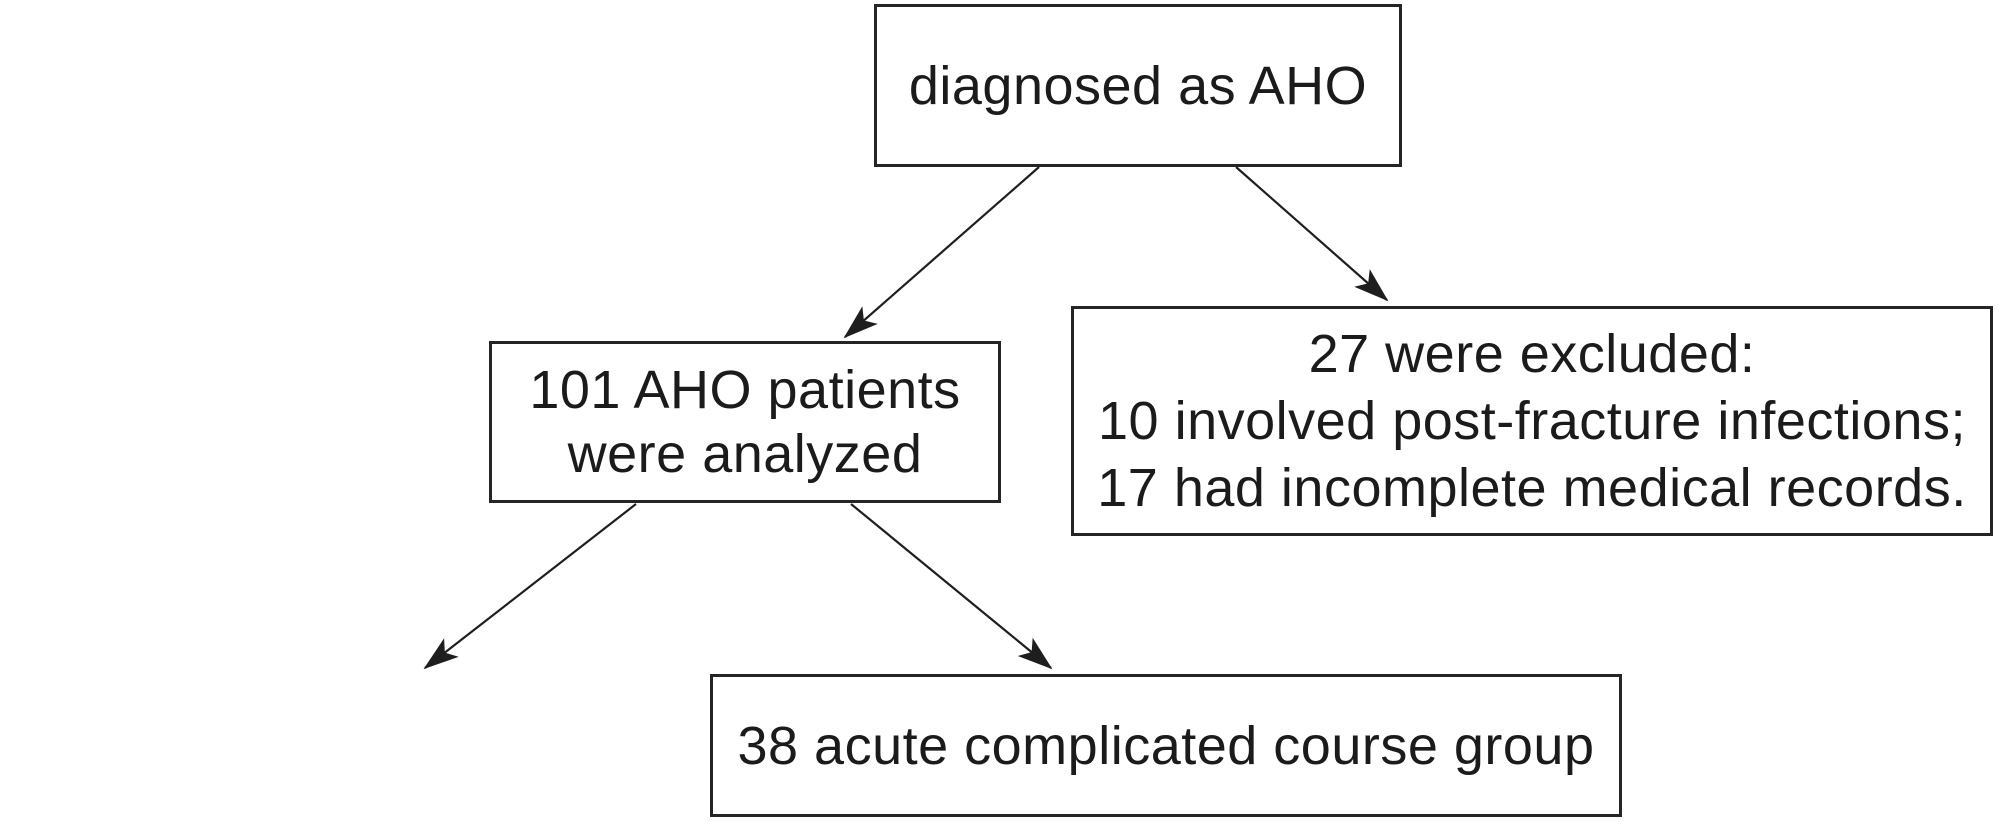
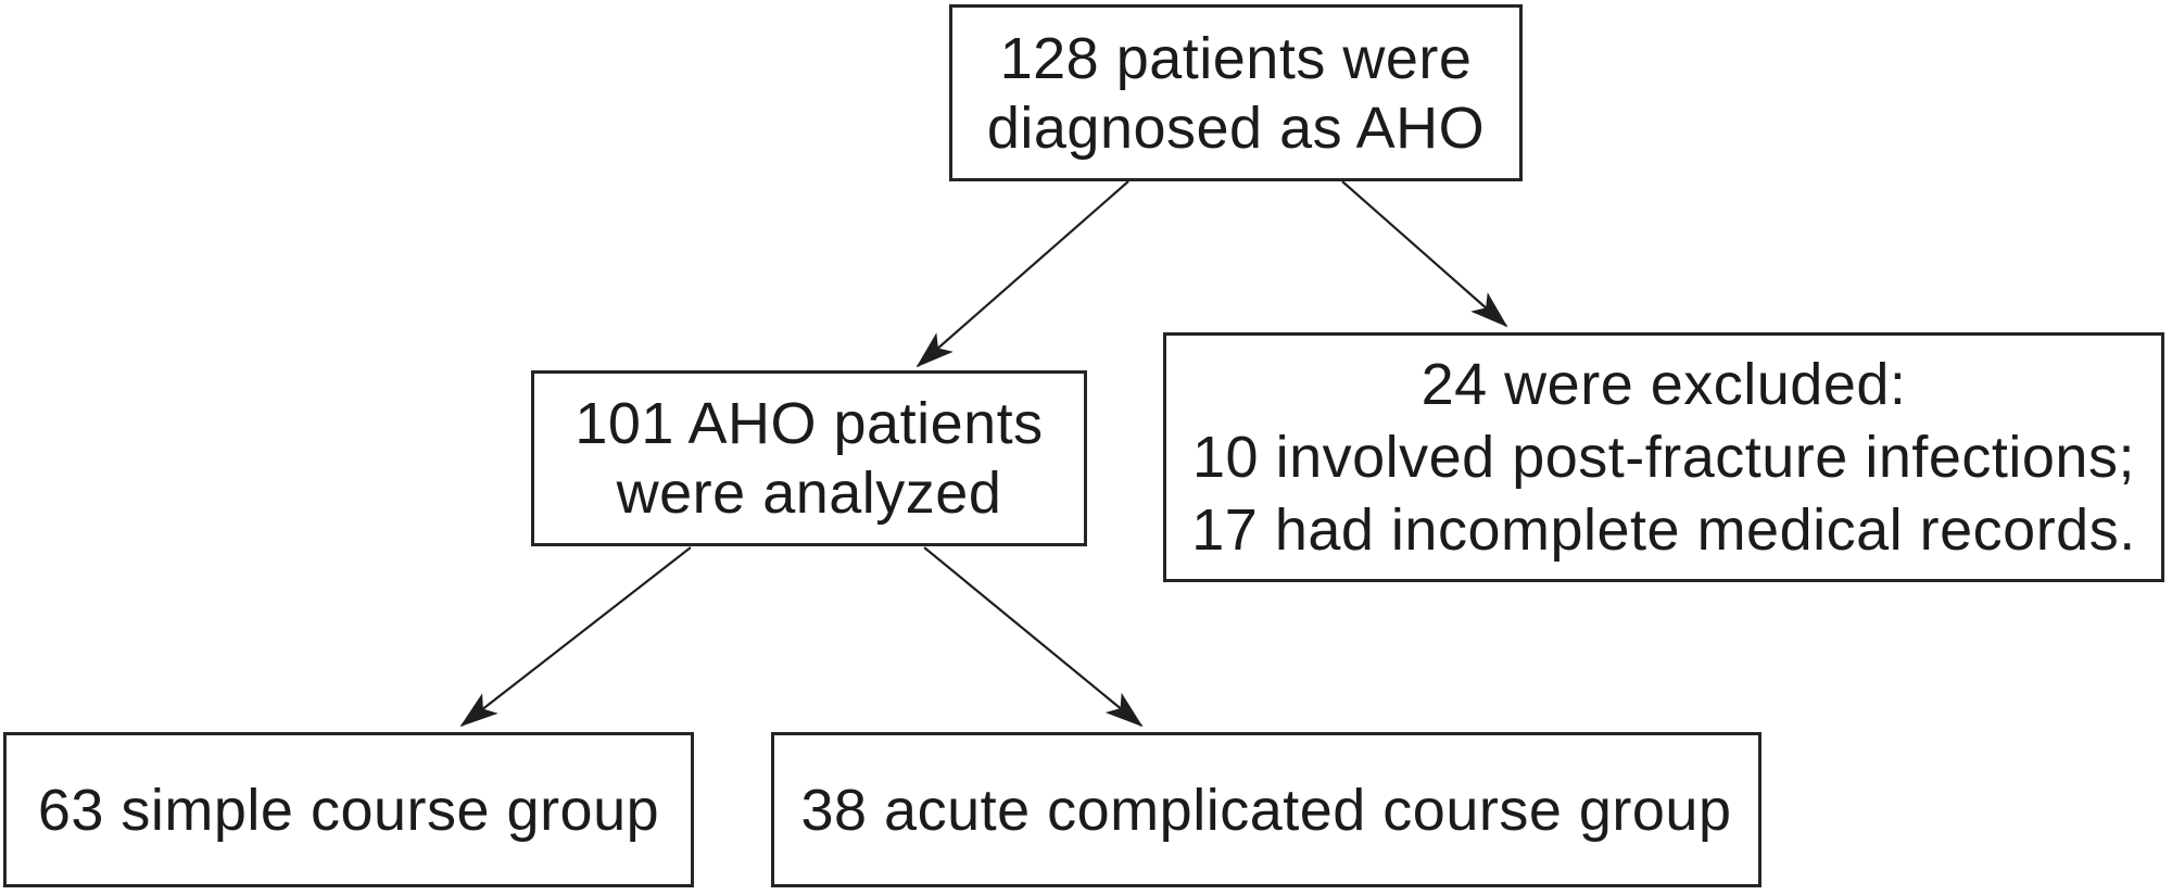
+ 128 patients were
  diagnosed as AHO
  101 AHO patients
  were analyzed
- 27 were excluded:
+ 24 were excluded:
  10 involved post-fracture infections;
  17 had incomplete medical records.
+ 63 simple course group
  38 acute complicated course group
